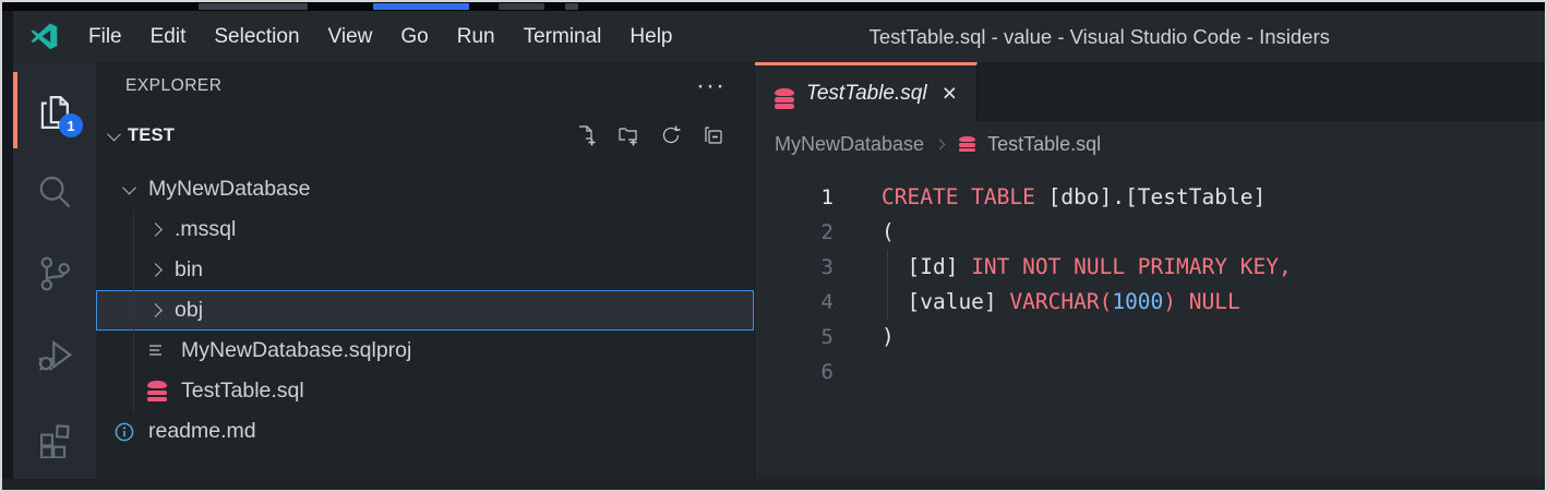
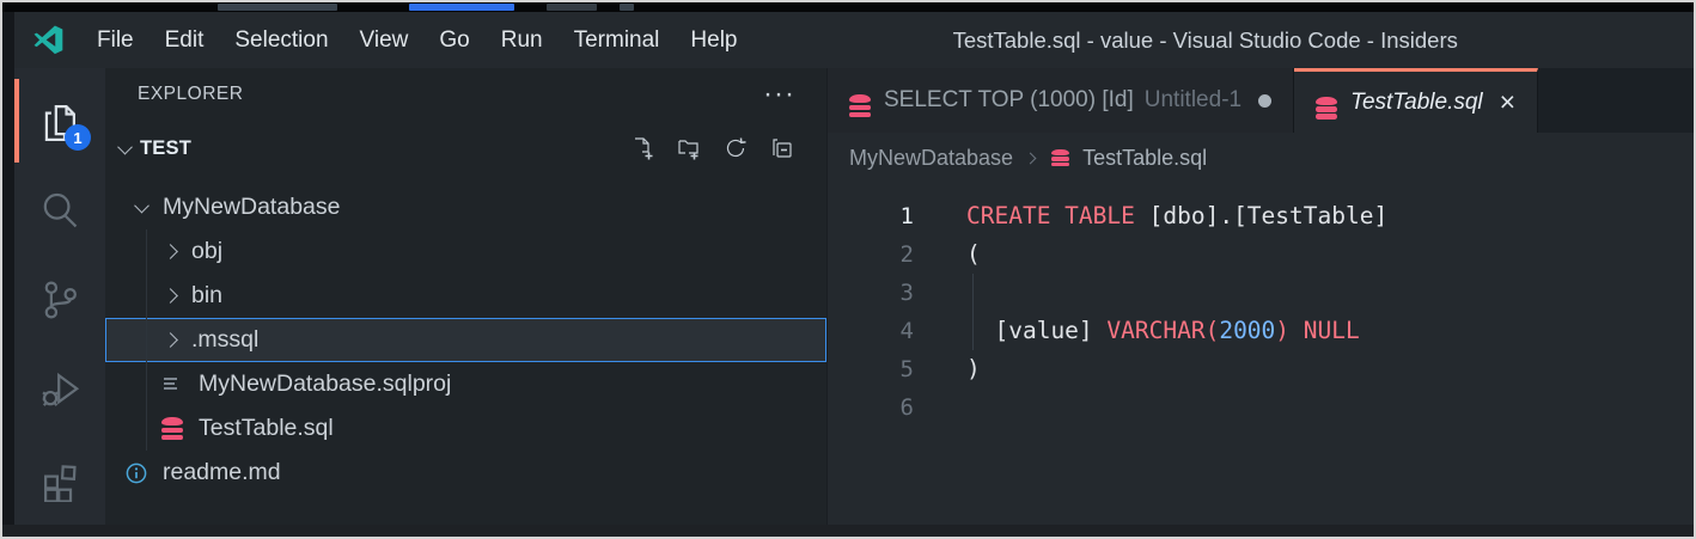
  File
  Edit
  Selection
  View
  Go
  Run
  Terminal
  Help
  TestTable.sql - value - Visual Studio Code - Insiders
  1
  EXPLORER
  ···
  TEST
  MyNewDatabase
- .mssql
+ obj
  bin
- obj
+ .mssql
  MyNewDatabase.sqlproj
  TestTable.sql
  readme.md
+ SELECT TOP (1000) [Id]
+ Untitled-1
  TestTable.sql
  ×
  MyNewDatabase
  TestTable.sql
  1
  CREATE TABLE [dbo].[TestTable]
  2
  (
  3
- [Id] INT NOT NULL PRIMARY KEY,
  4
- [value] VARCHAR(1000) NULL
+ [value] VARCHAR(2000) NULL
  5
  )
  6
